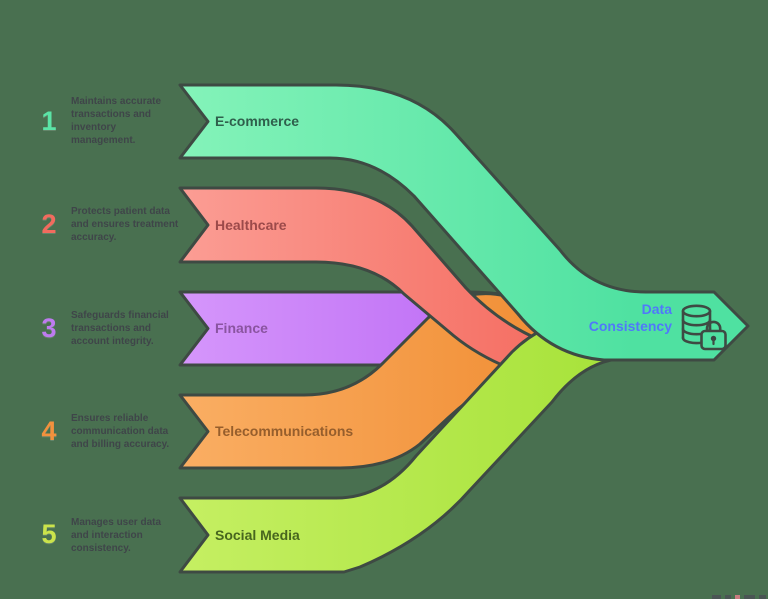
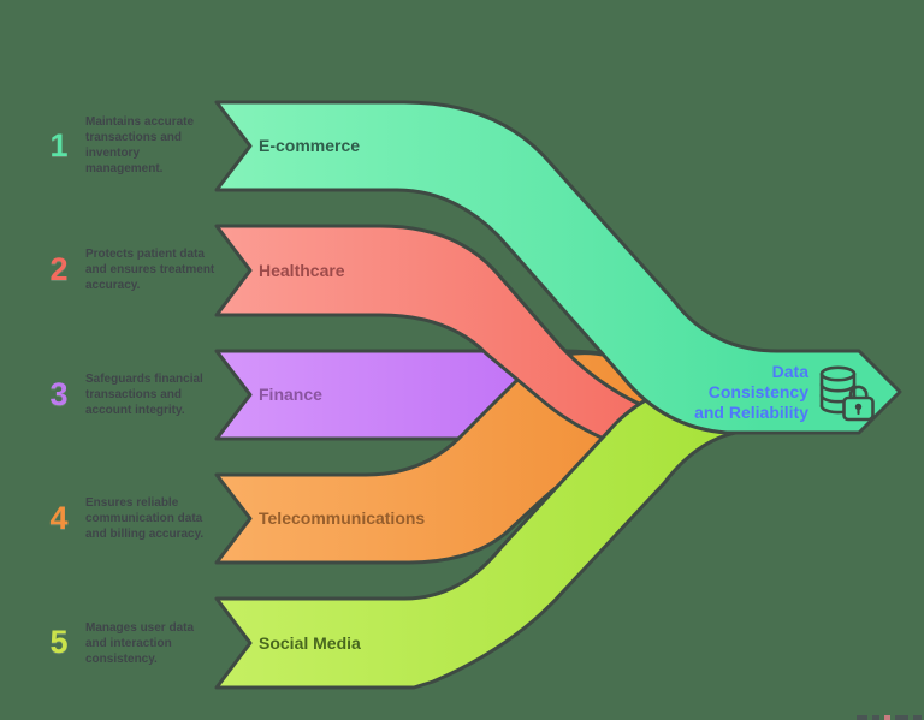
  1
  2
  3
  4
  5
  Maintains accurate transactions and inventory management.
  Protects patient data and ensures treatment accuracy.
  Safeguards financial transactions and account integrity.
  Ensures reliable communication data and billing accuracy.
  Manages user data and interaction consistency.
  E-commerce
  Healthcare
  Finance
  Telecommunications
  Social Media
  Data
  Consistency
+ and Reliability
